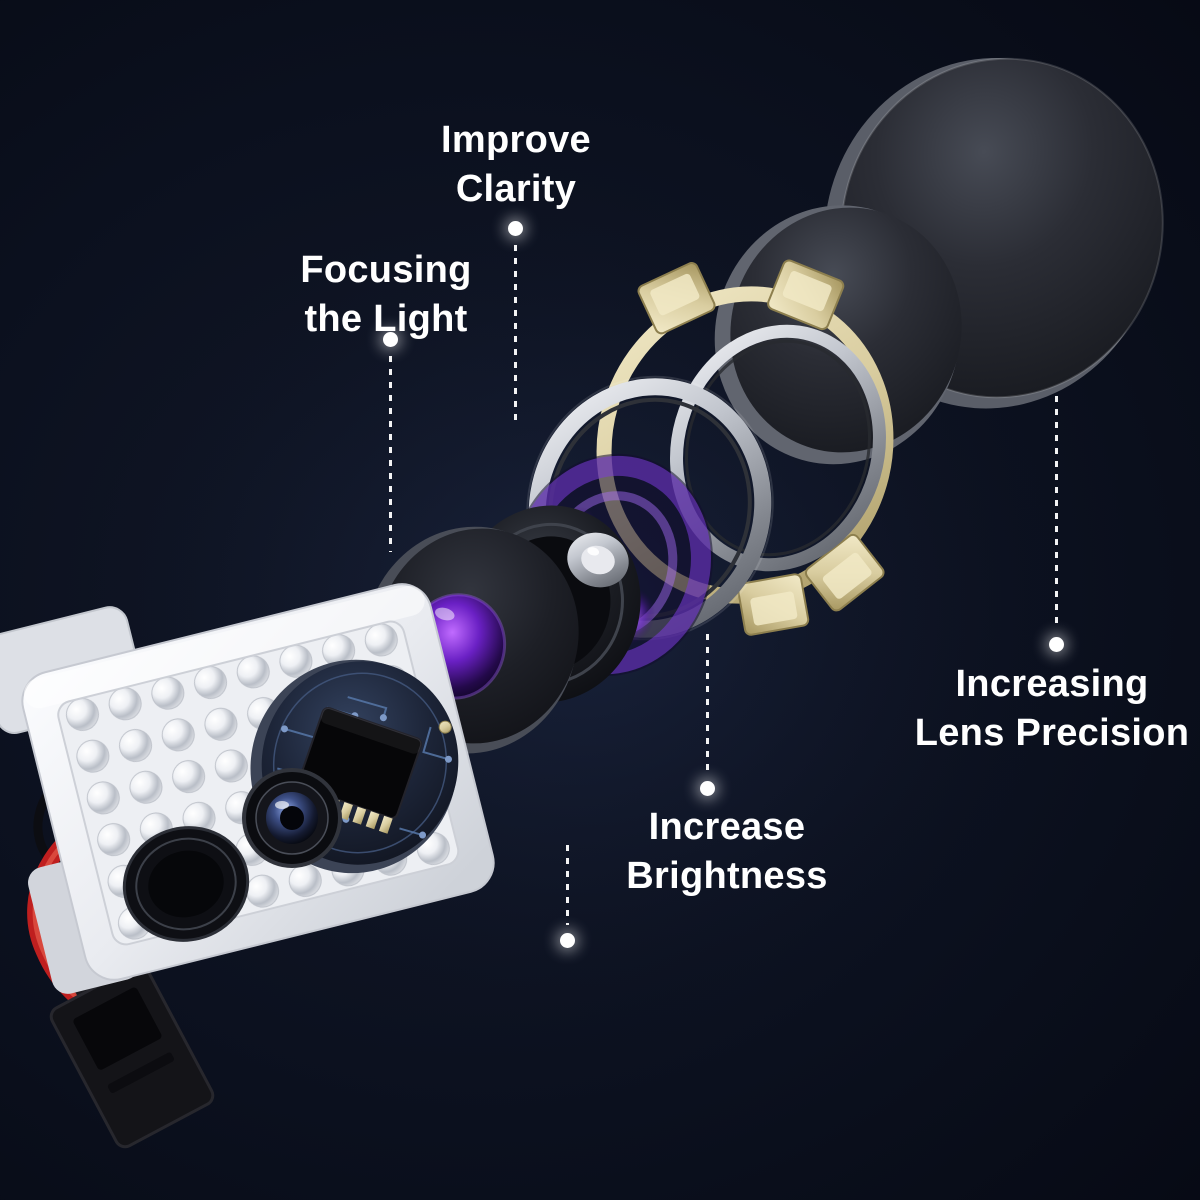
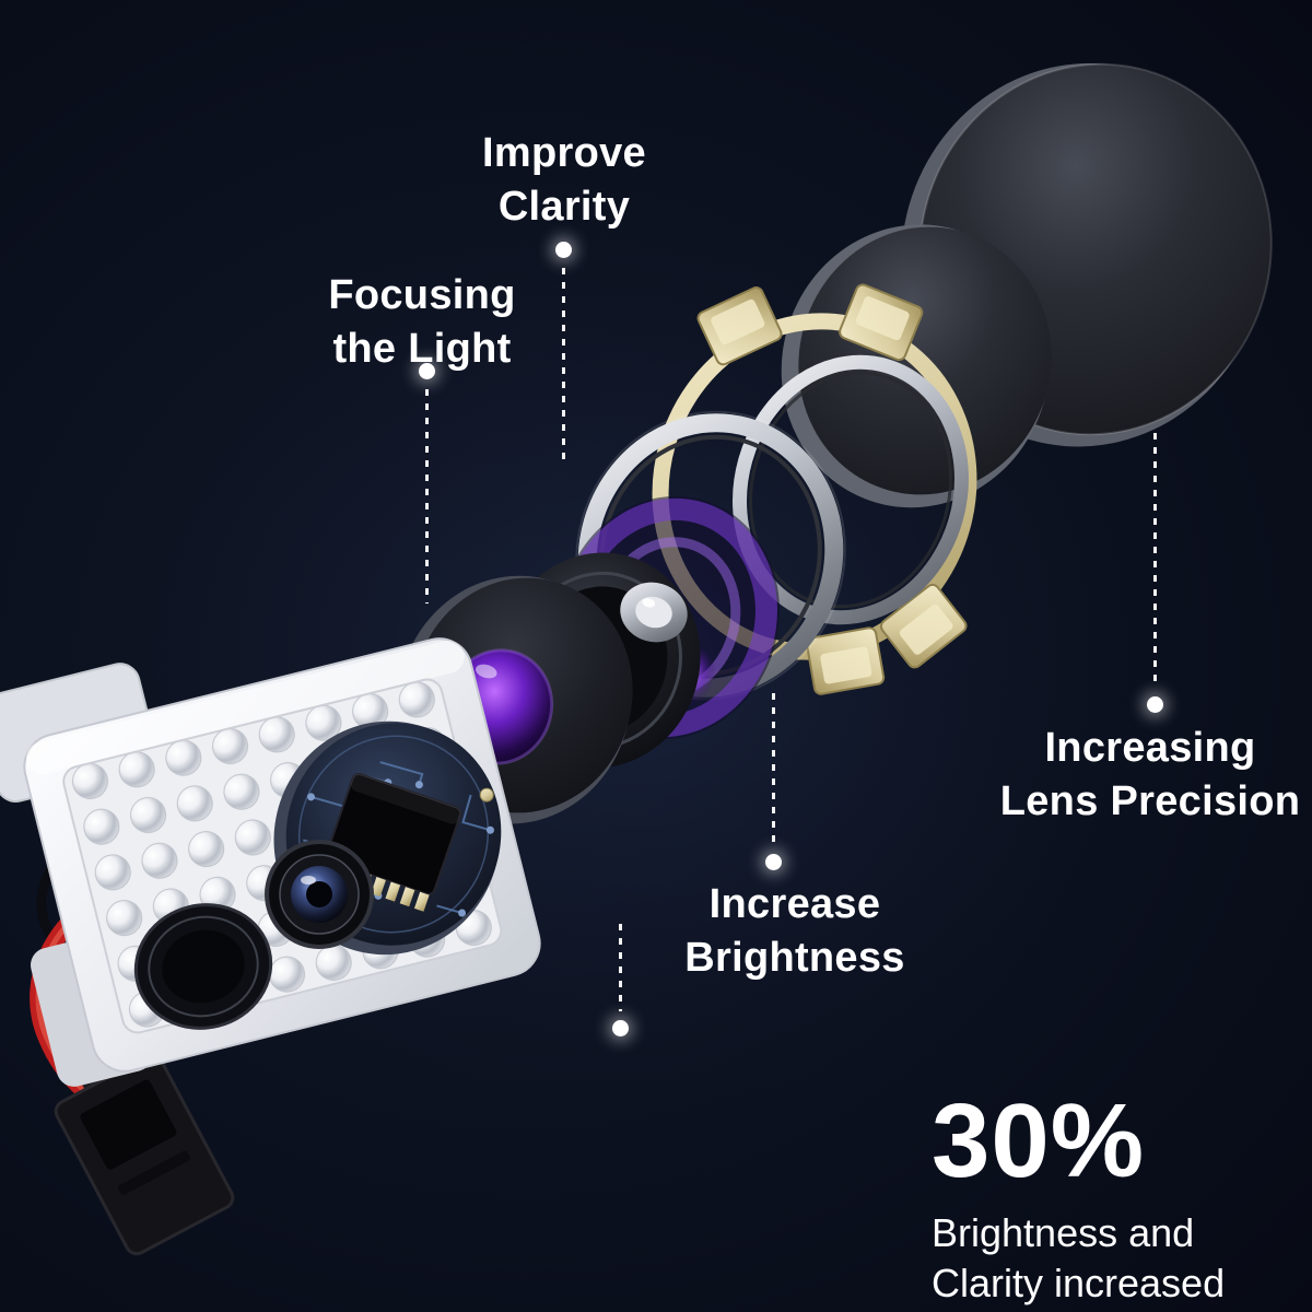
  Improve
  Clarity
  Focusing
  the Light
  Increasing
  Lens Precision
  Increase
  Brightness
+ 30%
+ Brightness and
+ Clarity increased
